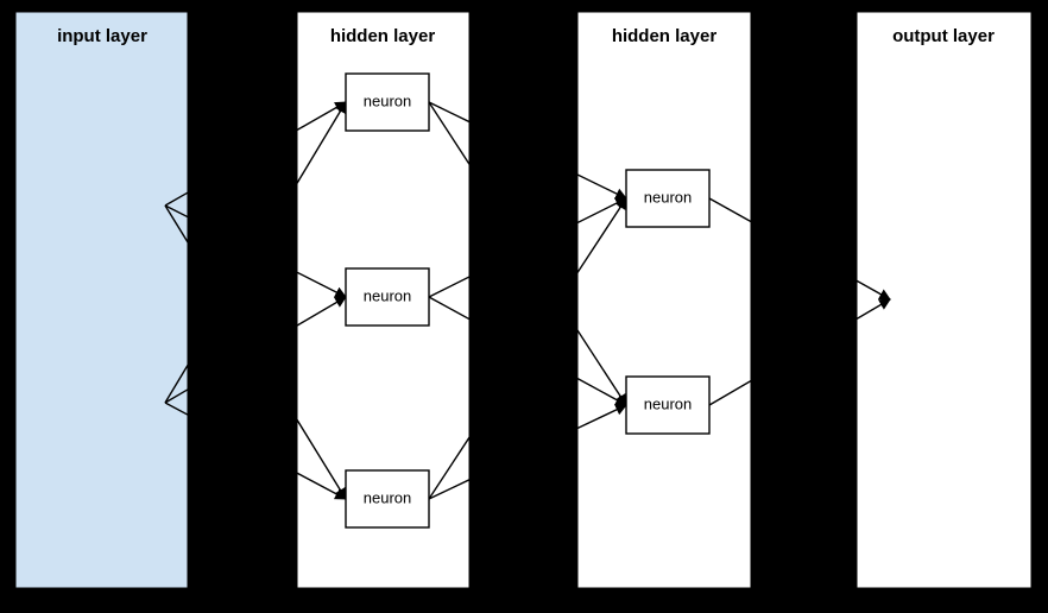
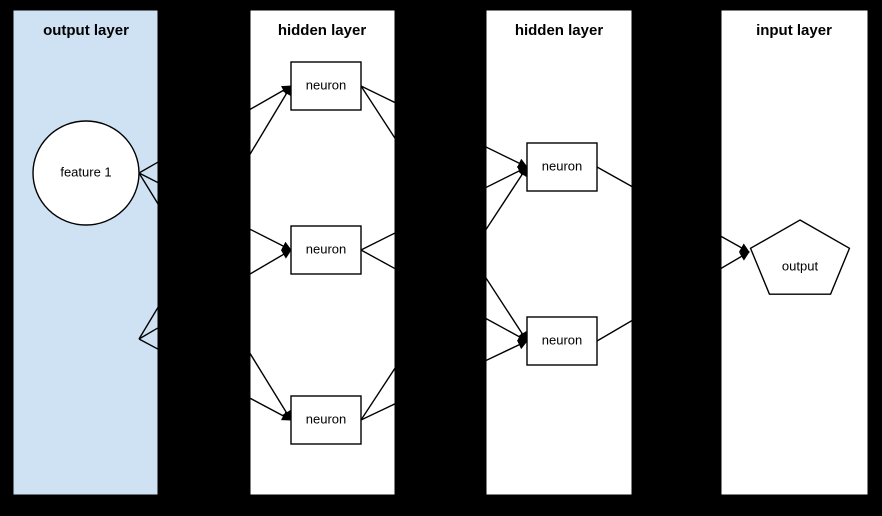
+ feature 1
  neuron
  neuron
  neuron
  neuron
  neuron
+ output
- input layer
+ output layer
  hidden layer
  hidden layer
- output layer
+ input layer
